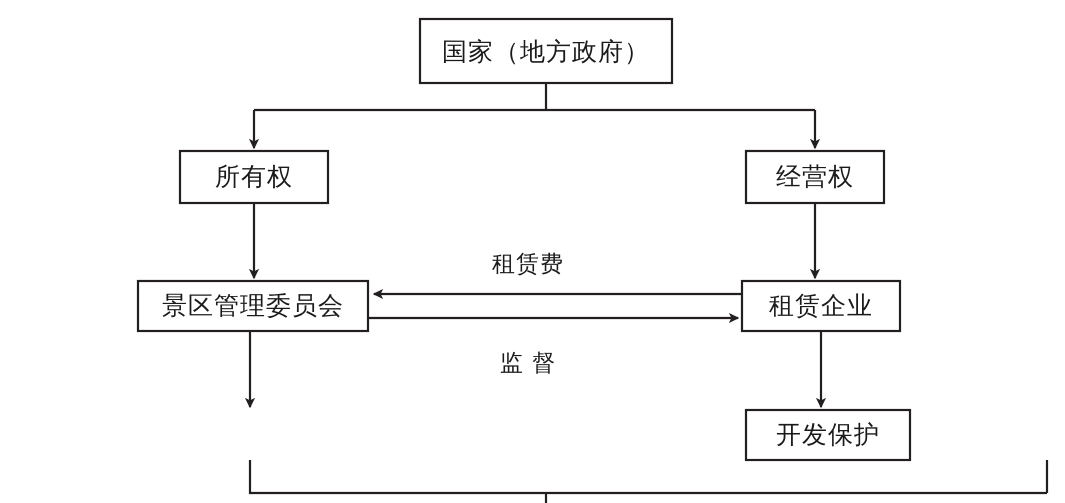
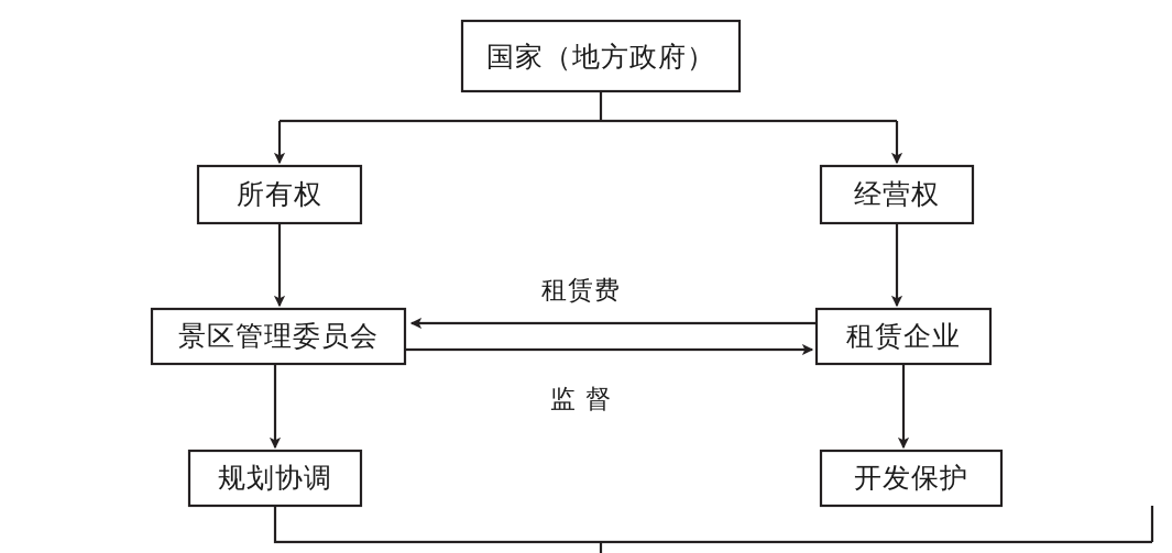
  国家（地方政府）
  所有权
  经营权
  景区管理委员会
  租赁企业
+ 规划协调
  开发保护
  租赁费
  监 督
